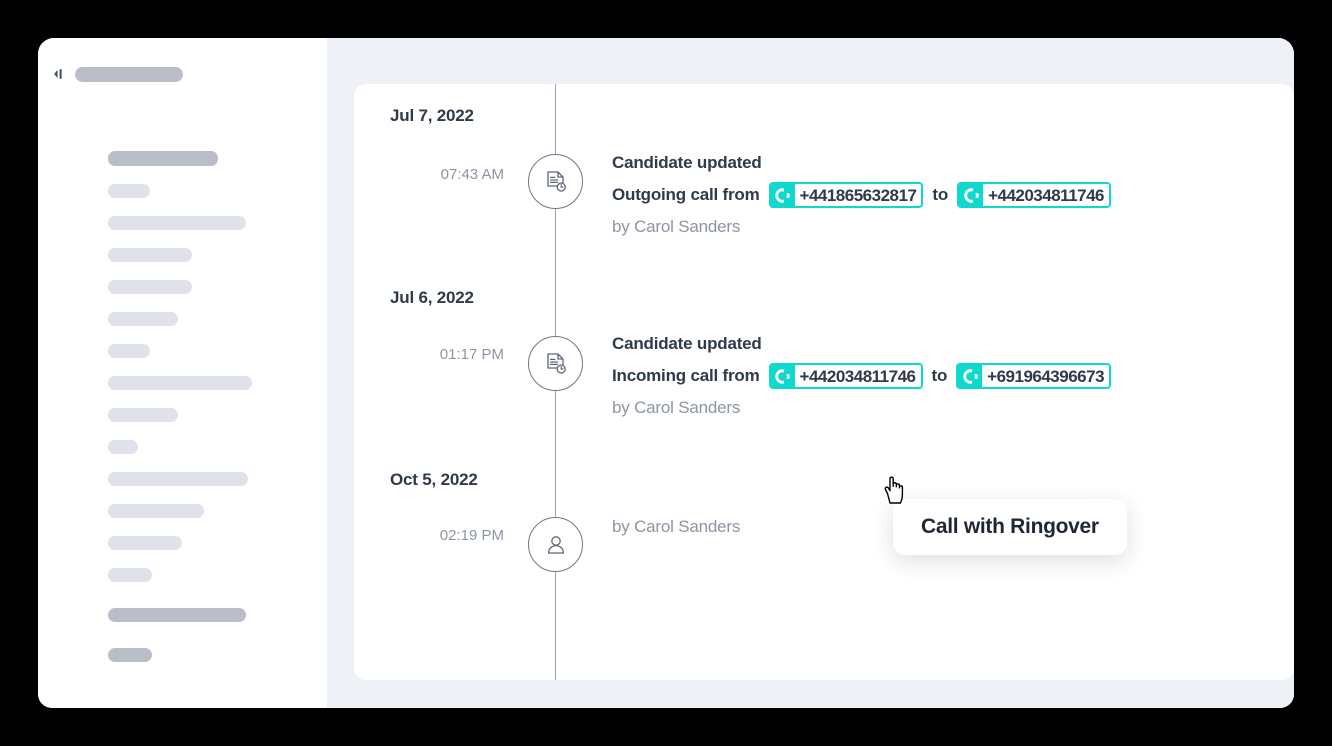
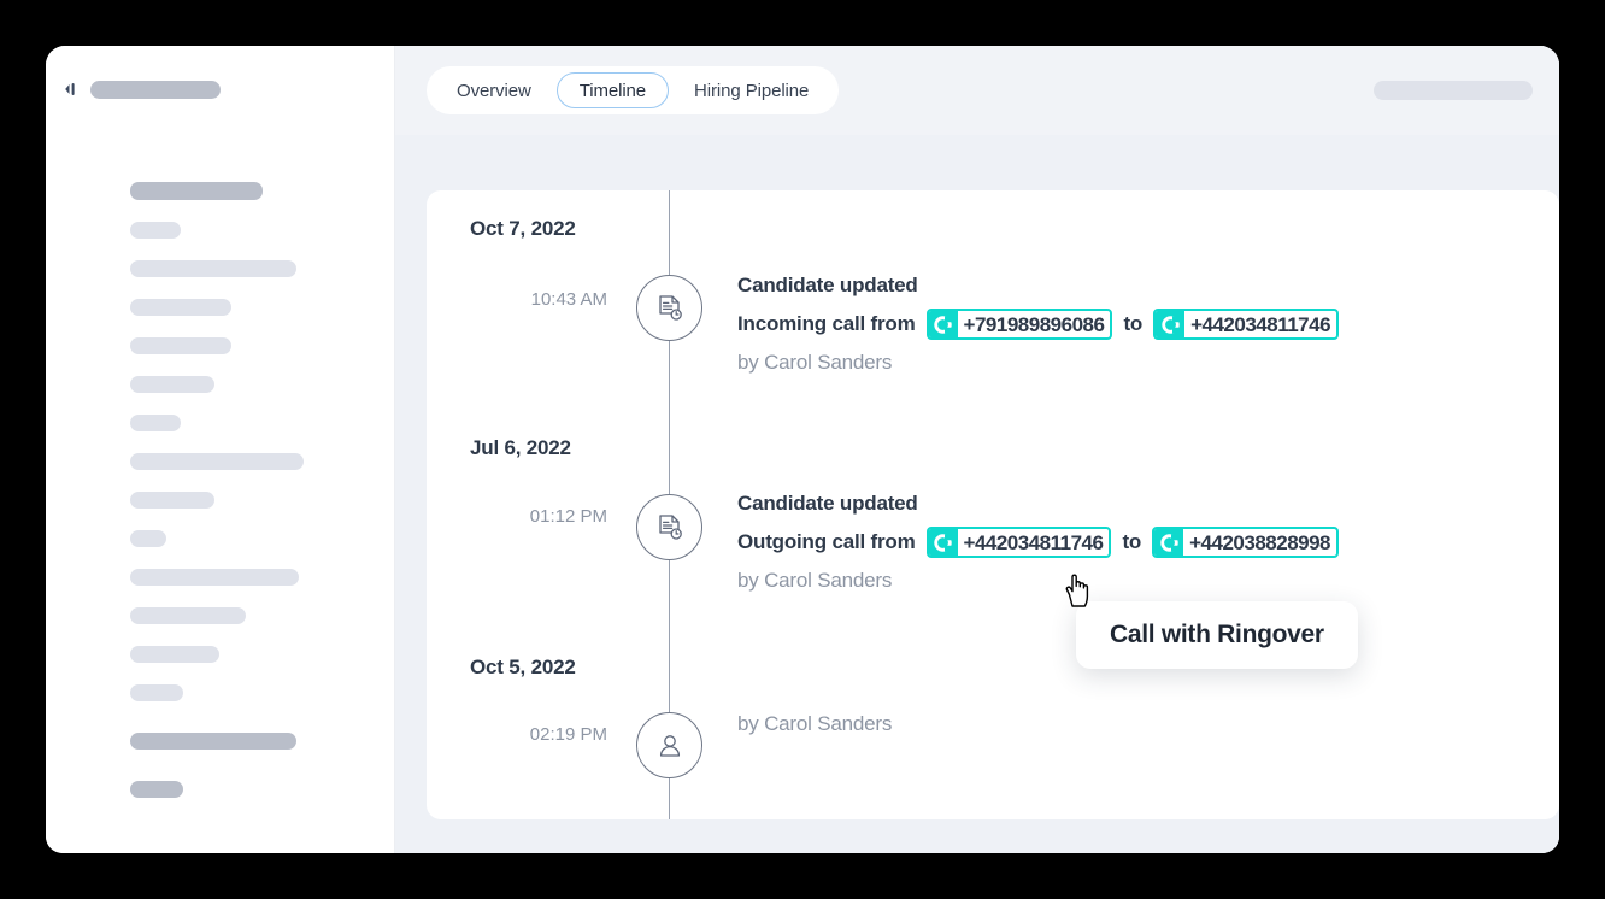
+ Overview
+ Timeline
+ Hiring Pipeline
- Jul 7, 2022
+ Oct 7, 2022
- 07:43 AM
+ 10:43 AM
  Candidate updated
- Outgoing call from
+ Incoming call from
- +441865632817
+ +791989896086
  to
  +442034811746
  by Carol Sanders
  Jul 6, 2022
- 01:17 PM
+ 01:12 PM
  Candidate updated
- Incoming call from
+ Outgoing call from
  +442034811746
  to
- +691964396673
+ +442038828998
  by Carol Sanders
  Oct 5, 2022
  02:19 PM
  by Carol Sanders
  Call with Ringover
